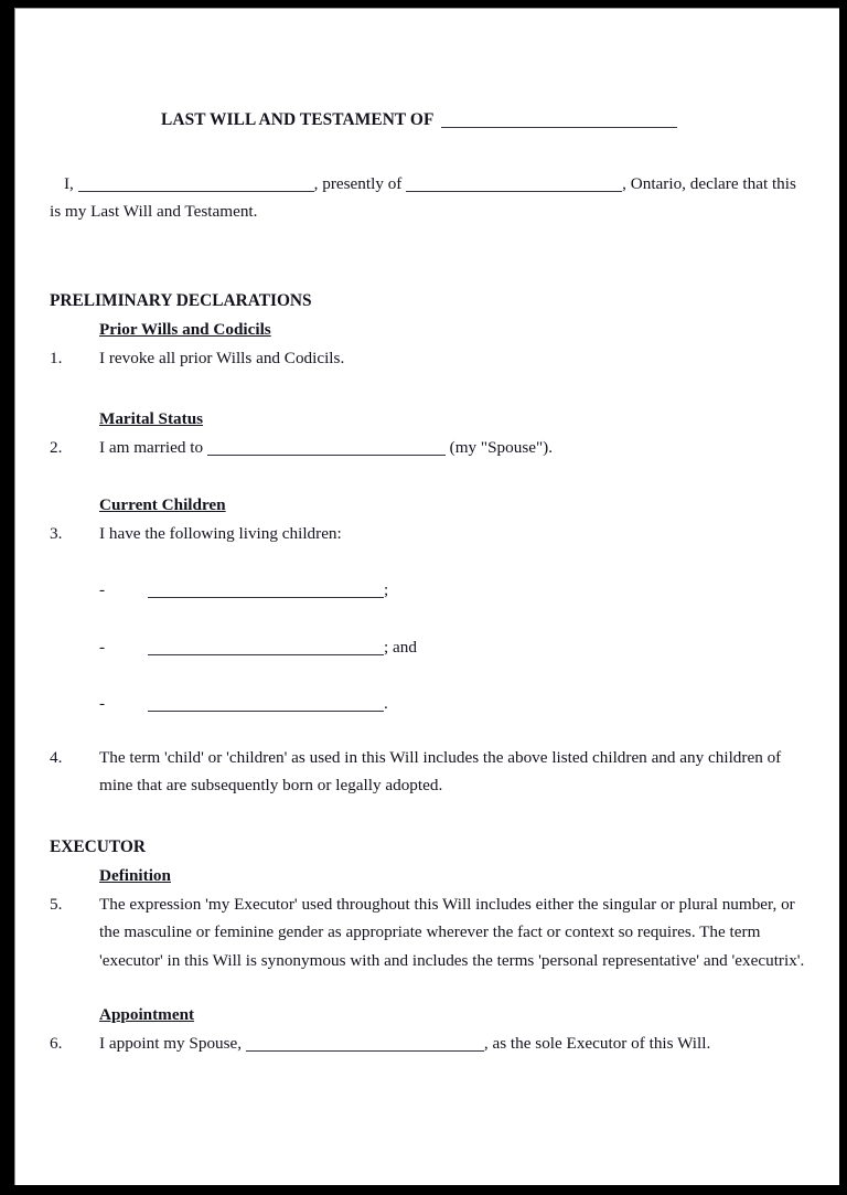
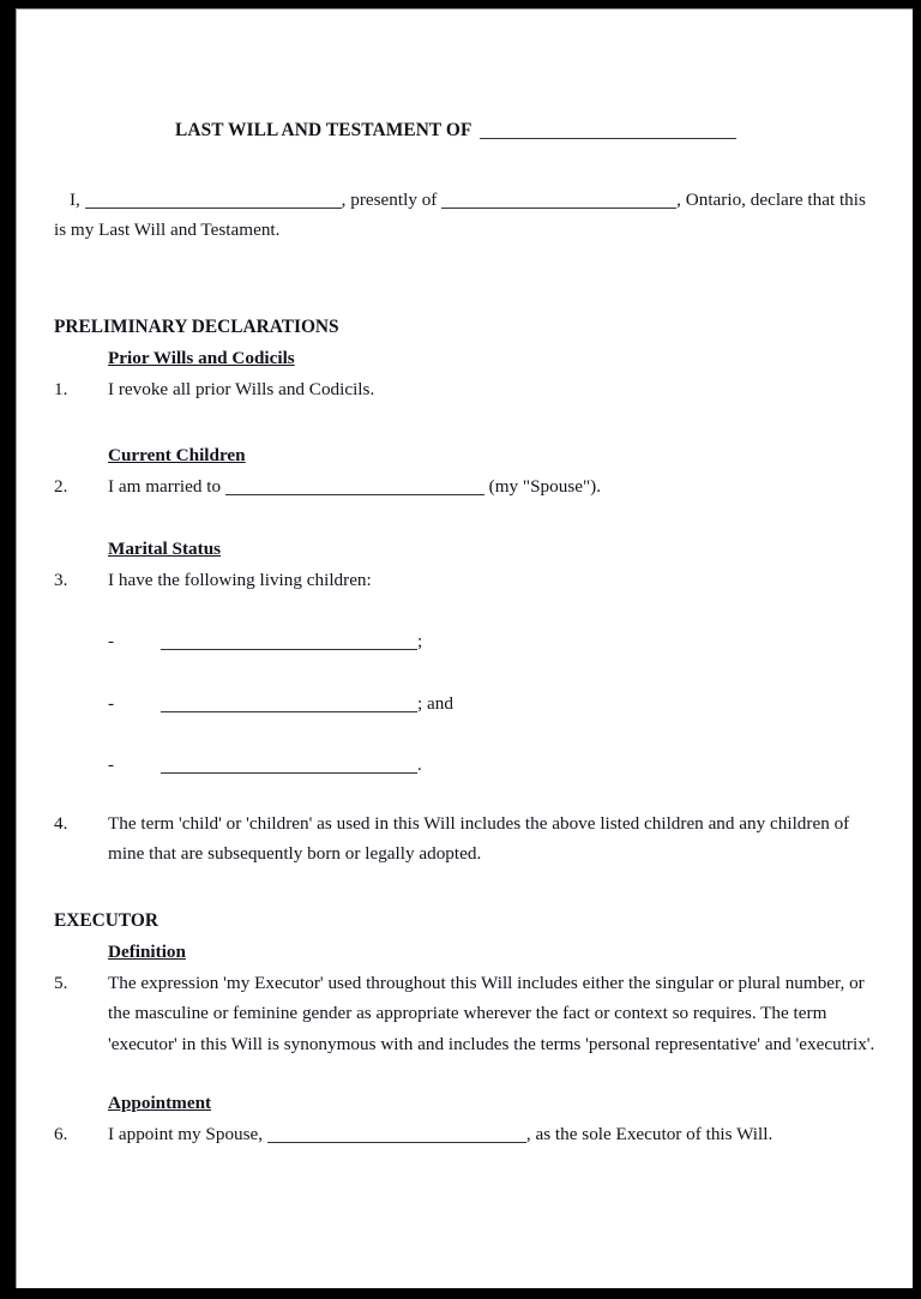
  LAST WILL AND TESTAMENT OF
  I, , presently of , Ontario, declare that this is my Last Will and Testament.
  PRELIMINARY DECLARATIONS
  Prior Wills and Codicils
  1.
  I revoke all prior Wills and Codicils.
- Marital Status
+ Current Children
  2.
  I am married to (my "Spouse").
- Current Children
+ Marital Status
  3.
  I have the following living children:
  -
  ;
  -
  ; and
  -
  .
  4.
  The term 'child' or 'children' as used in this Will includes the above listed children and any children of mine that are subsequently born or legally adopted.
  EXECUTOR
  Definition
  5.
  The expression 'my Executor' used throughout this Will includes either the singular or plural number, or the masculine or feminine gender as appropriate wherever the fact or context so requires. The term 'executor' in this Will is synonymous with and includes the terms 'personal representative' and 'executrix'.
  Appointment
  6.
  I appoint my Spouse, , as the sole Executor of this Will.
